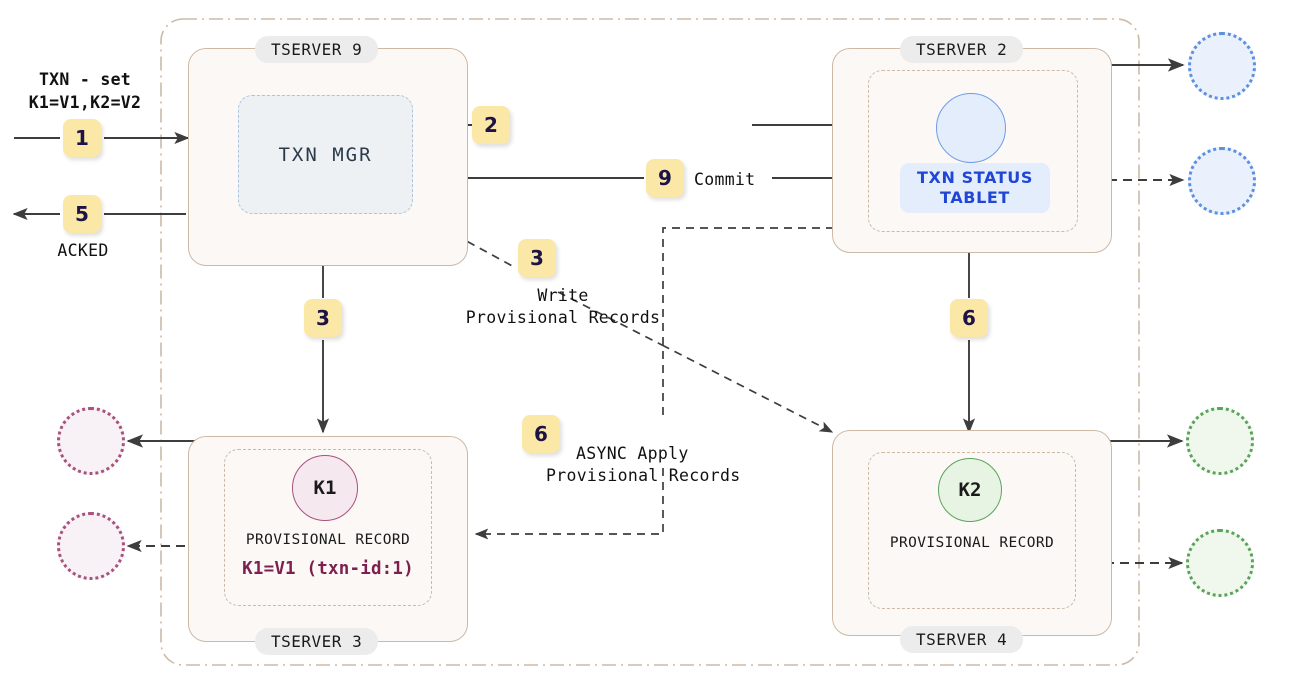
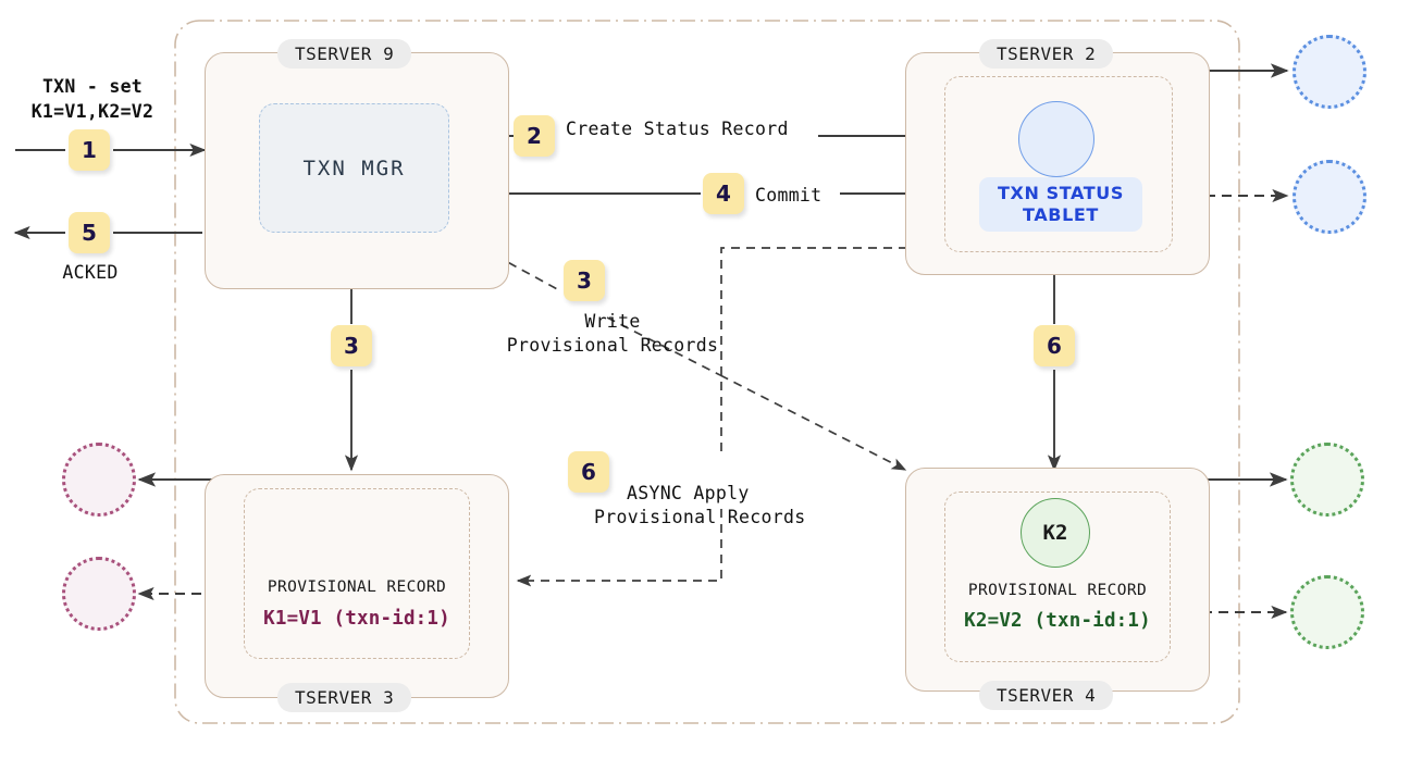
  TSERVER 9
  TXN MGR
  TSERVER 2
  TXN STATUS
  TABLET
  TSERVER 3
- K1
  PROVISIONAL RECORD
  K1=V1 (txn-id:1)
  TSERVER 4
  K2
  PROVISIONAL RECORD
+ K2=V2 (txn-id:1)
  TXN - set
  K1=V1,K2=V2
  ACKED
  1
  5
  2
- 9
+ 4
  3
  3
  6
  6
+ Create Status Record
  Commit
  Write
  Provisional Records
  ASYNC Apply
  Provisional Records
